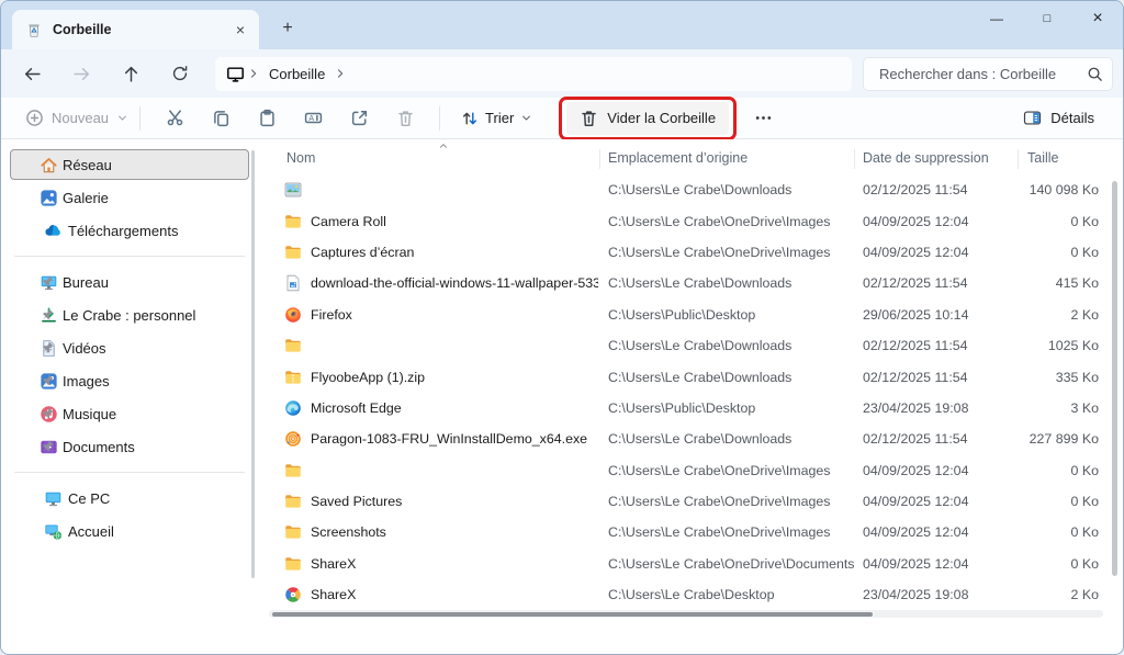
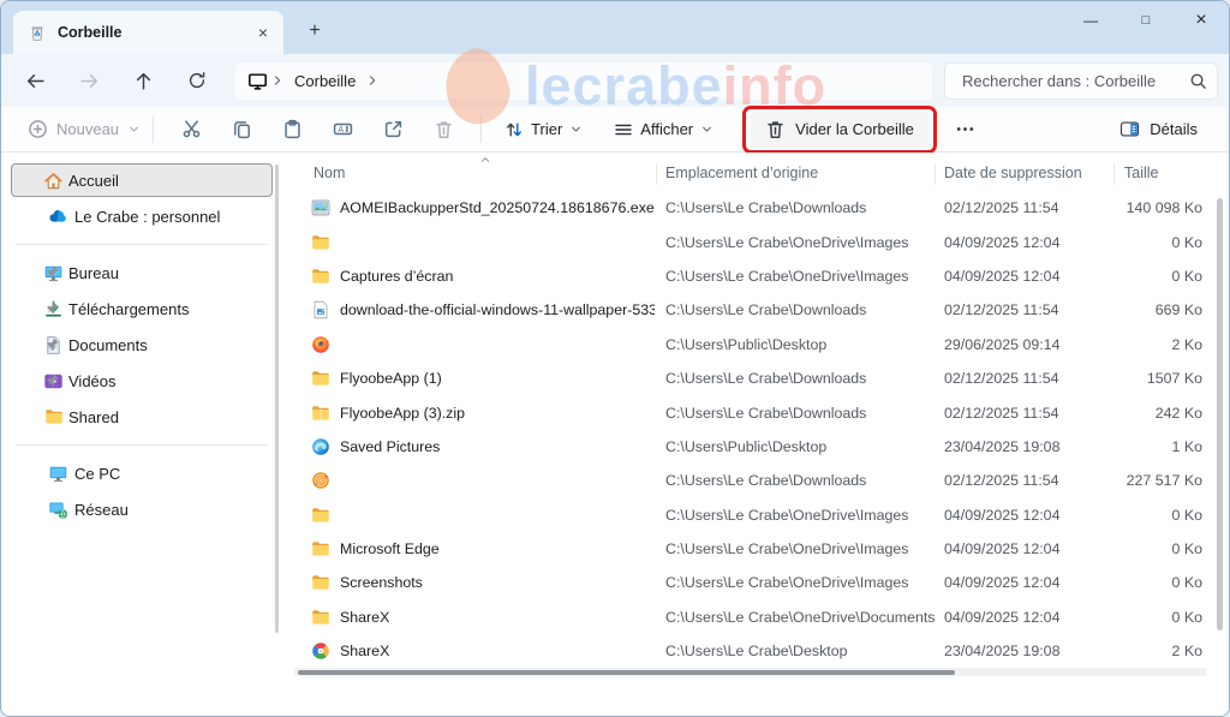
  Corbeille
  ×
  +
  —
  □
  ×
  Corbeille
  Rechercher dans : Corbeille
  Nouveau
  Trier
+ Afficher
  Vider la Corbeille
  Détails
+ lecrabeinfo
- Réseau
+ Accueil
- Galerie
- Téléchargements
+ Le Crabe : personnel
  Bureau
- Le Crabe : personnel
+ Téléchargements
- Vidéos
+ Documents
- Images
- Musique
- Documents
+ Vidéos
+ Shared
  Ce PC
- Accueil
+ Réseau
  Nom
  Emplacement d’origine
  Date de suppression
  Taille
+ AOMEIBackupperStd_20250724.18618676.exe
  C:\Users\Le Crabe\Downloads
  02/12/2025 11:54
  140 098 Ko
- Camera Roll
  C:\Users\Le Crabe\OneDrive\Images
  04/09/2025 12:04
  0 Ko
  Captures d’écran
  C:\Users\Le Crabe\OneDrive\Images
  04/09/2025 12:04
  0 Ko
  download-the-official-windows-11-wallpaper-533
  C:\Users\Le Crabe\Downloads
  02/12/2025 11:54
- 415 Ko
+ 669 Ko
- Firefox
  C:\Users\Public\Desktop
- 29/06/2025 10:14
+ 29/06/2025 09:14
  2 Ko
+ FlyoobeApp (1)
  C:\Users\Le Crabe\Downloads
  02/12/2025 11:54
- 1025 Ko
+ 1507 Ko
- FlyoobeApp (1).zip
+ FlyoobeApp (3).zip
  C:\Users\Le Crabe\Downloads
  02/12/2025 11:54
- 335 Ko
+ 242 Ko
- Microsoft Edge
+ Saved Pictures
  C:\Users\Public\Desktop
  23/04/2025 19:08
- 3 Ko
+ 1 Ko
- Paragon-1083-FRU_WinInstallDemo_x64.exe
  C:\Users\Le Crabe\Downloads
  02/12/2025 11:54
- 227 899 Ko
+ 227 517 Ko
  C:\Users\Le Crabe\OneDrive\Images
  04/09/2025 12:04
  0 Ko
- Saved Pictures
+ Microsoft Edge
  C:\Users\Le Crabe\OneDrive\Images
  04/09/2025 12:04
  0 Ko
  Screenshots
  C:\Users\Le Crabe\OneDrive\Images
  04/09/2025 12:04
  0 Ko
  ShareX
  C:\Users\Le Crabe\OneDrive\Documents
  04/09/2025 12:04
  0 Ko
  ShareX
  C:\Users\Le Crabe\Desktop
  23/04/2025 19:08
  2 Ko
